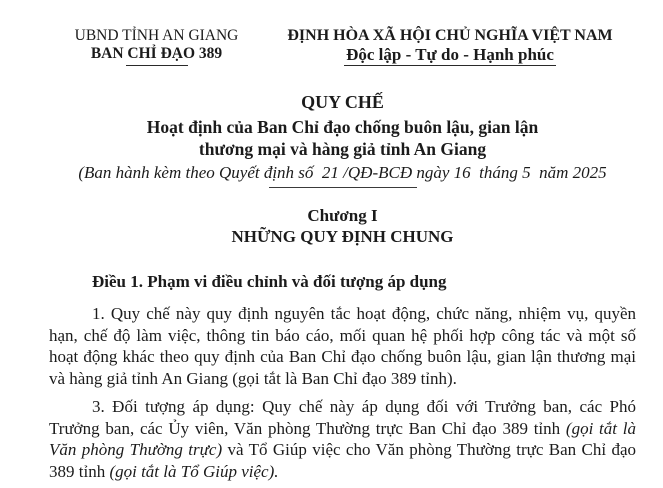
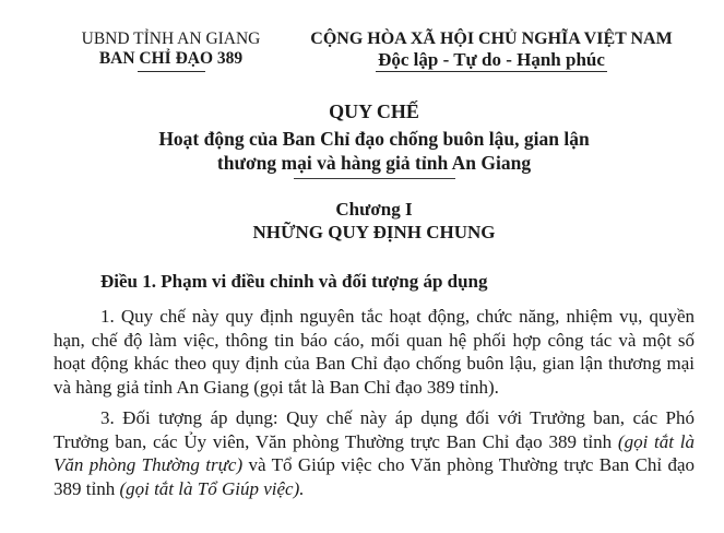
  UBND TỈNH AN GIANG
  BAN CHỈ ĐẠO 389
- ĐỊNH HÒA XÃ HỘI CHỦ NGHĨA VIỆT NAM
+ CỘNG HÒA XÃ HỘI CHỦ NGHĨA VIỆT NAM
  Độc lập - Tự do - Hạnh phúc
  QUY CHẾ
- Hoạt định của Ban Chỉ đạo chống buôn lậu, gian lận
+ Hoạt động của Ban Chỉ đạo chống buôn lậu, gian lận
  thương mại và hàng giả tỉnh An Giang
- (Ban hành kèm theo Quyết định số 21 /QĐ-BCĐ ngày 16 tháng 5 năm 2025
  Chương I
  NHỮNG QUY ĐỊNH CHUNG
  Điều 1. Phạm vi điều chỉnh và đối tượng áp dụng
  1. Quy chế này quy định nguyên tắc hoạt động, chức năng, nhiệm vụ, quyền hạn, chế độ làm việc, thông tin báo cáo, mối quan hệ phối hợp công tác và một số hoạt động khác theo quy định của Ban Chỉ đạo chống buôn lậu, gian lận thương mại và hàng giả tỉnh An Giang (gọi tắt là Ban Chỉ đạo 389 tỉnh).
  3. Đối tượng áp dụng: Quy chế này áp dụng đối với Trưởng ban, các Phó Trưởng ban, các Ủy viên, Văn phòng Thường trực Ban Chỉ đạo 389 tỉnh (gọi tắt là Văn phòng Thường trực) và Tổ Giúp việc cho Văn phòng Thường trực Ban Chỉ đạo 389 tỉnh (gọi tắt là Tổ Giúp việc).
